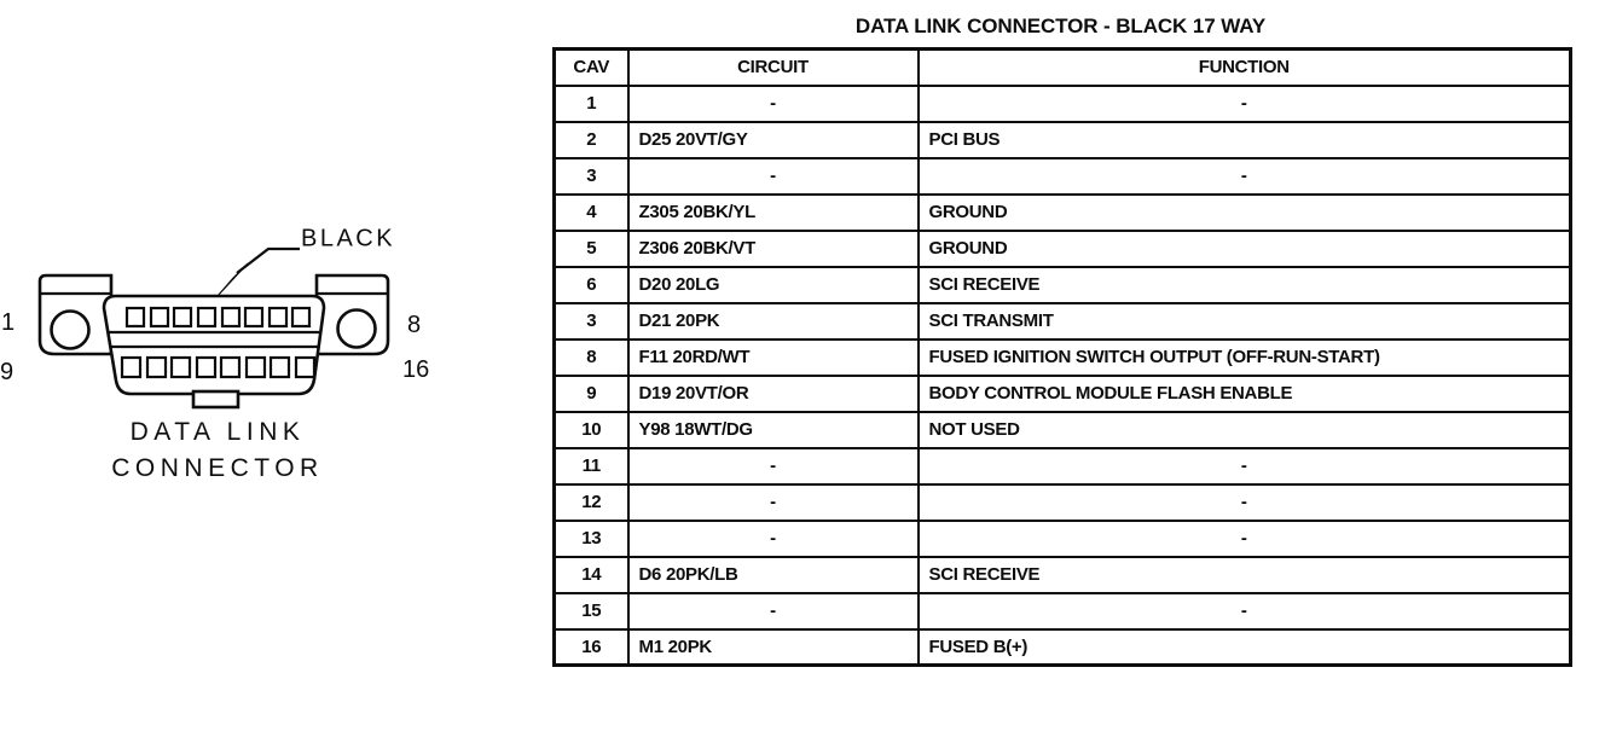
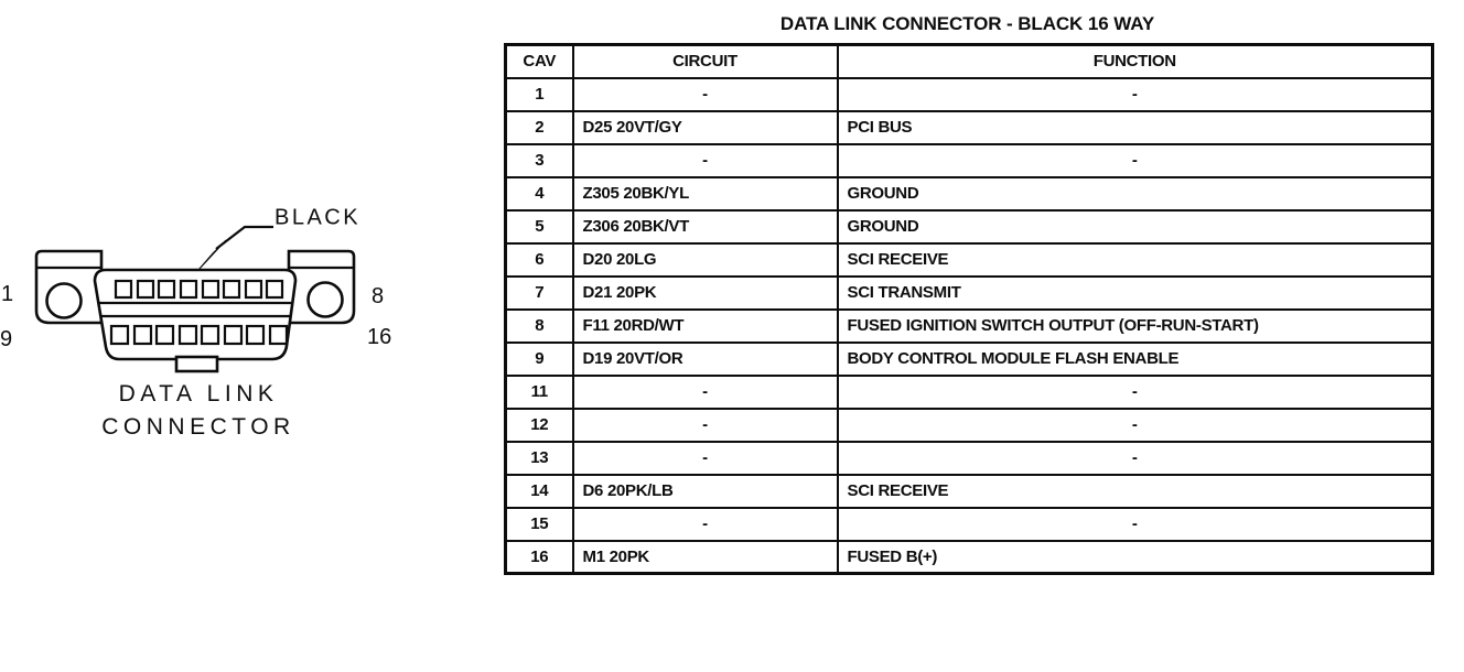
  BLACK
  1
  8
  9
  16
  DATA LINK
  CONNECTOR
- DATA LINK CONNECTOR - BLACK 17 WAY
+ DATA LINK CONNECTOR - BLACK 16 WAY
  CAV	CIRCUIT	FUNCTION
  1	-	-
  2	D25 20VT/GY	PCI BUS
  3	-	-
  4	Z305 20BK/YL	GROUND
  5	Z306 20BK/VT	GROUND
  6	D20 20LG	SCI RECEIVE
- 3	D21 20PK	SCI TRANSMIT
+ 7	D21 20PK	SCI TRANSMIT
  8	F11 20RD/WT	FUSED IGNITION SWITCH OUTPUT (OFF-RUN-START)
  9	D19 20VT/OR	BODY CONTROL MODULE FLASH ENABLE
- 10	Y98 18WT/DG	NOT USED
  11	-	-
  12	-	-
  13	-	-
  14	D6 20PK/LB	SCI RECEIVE
  15	-	-
  16	M1 20PK	FUSED B(+)
